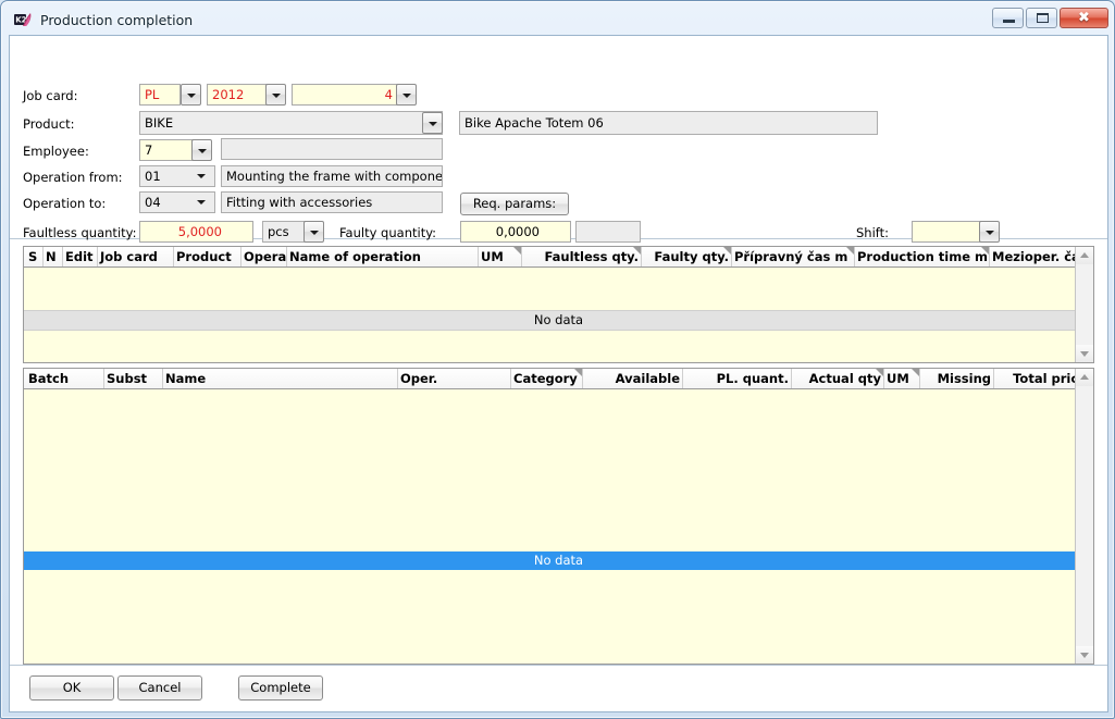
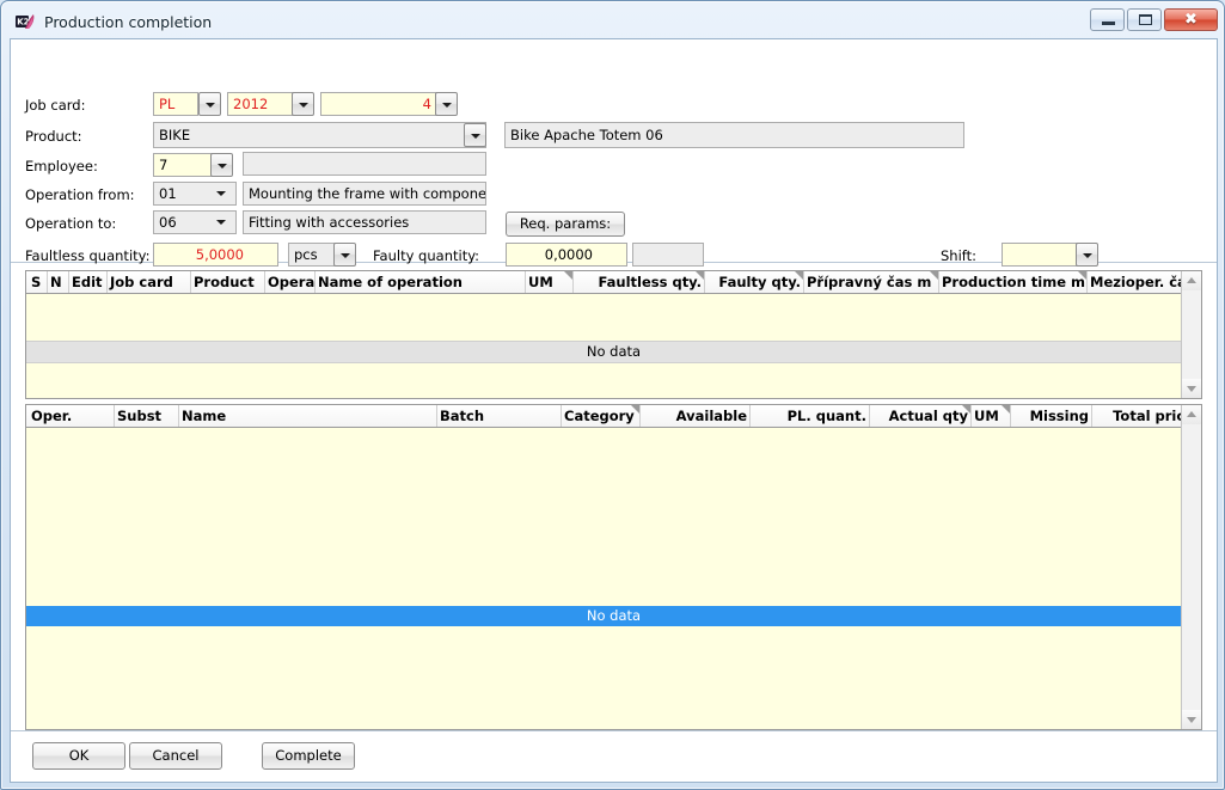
  K2
  Production completion
  ✖
  Job card:
  PL
  2012
  4
  Product:
  BIKE
  Bike Apache Totem 06
  Employee:
  7
  Operation from:
  01
  Mounting the frame with compone
  Operation to:
- 04
+ 06
  Fitting with accessories
  Req. params:
  Faultless quantity:
  5,0000
  pcs
  Faulty quantity:
  0,0000
  Shift:
  S
  N
  Edit
  Job card
  Product
  Opera
  Name of operation
  UM
  Faultless qty.
  Faulty qty.
  Přípravný čas m
  Production time m
  Mezioper. č
  No data
- Batch
+ Oper.
  Subst
  Name
- Oper.
+ Batch
  Category
  Available
  PL. quant.
  Actual qty
  UM
  Missing
  Total pri
  No data
  OK
  Cancel
  Complete
